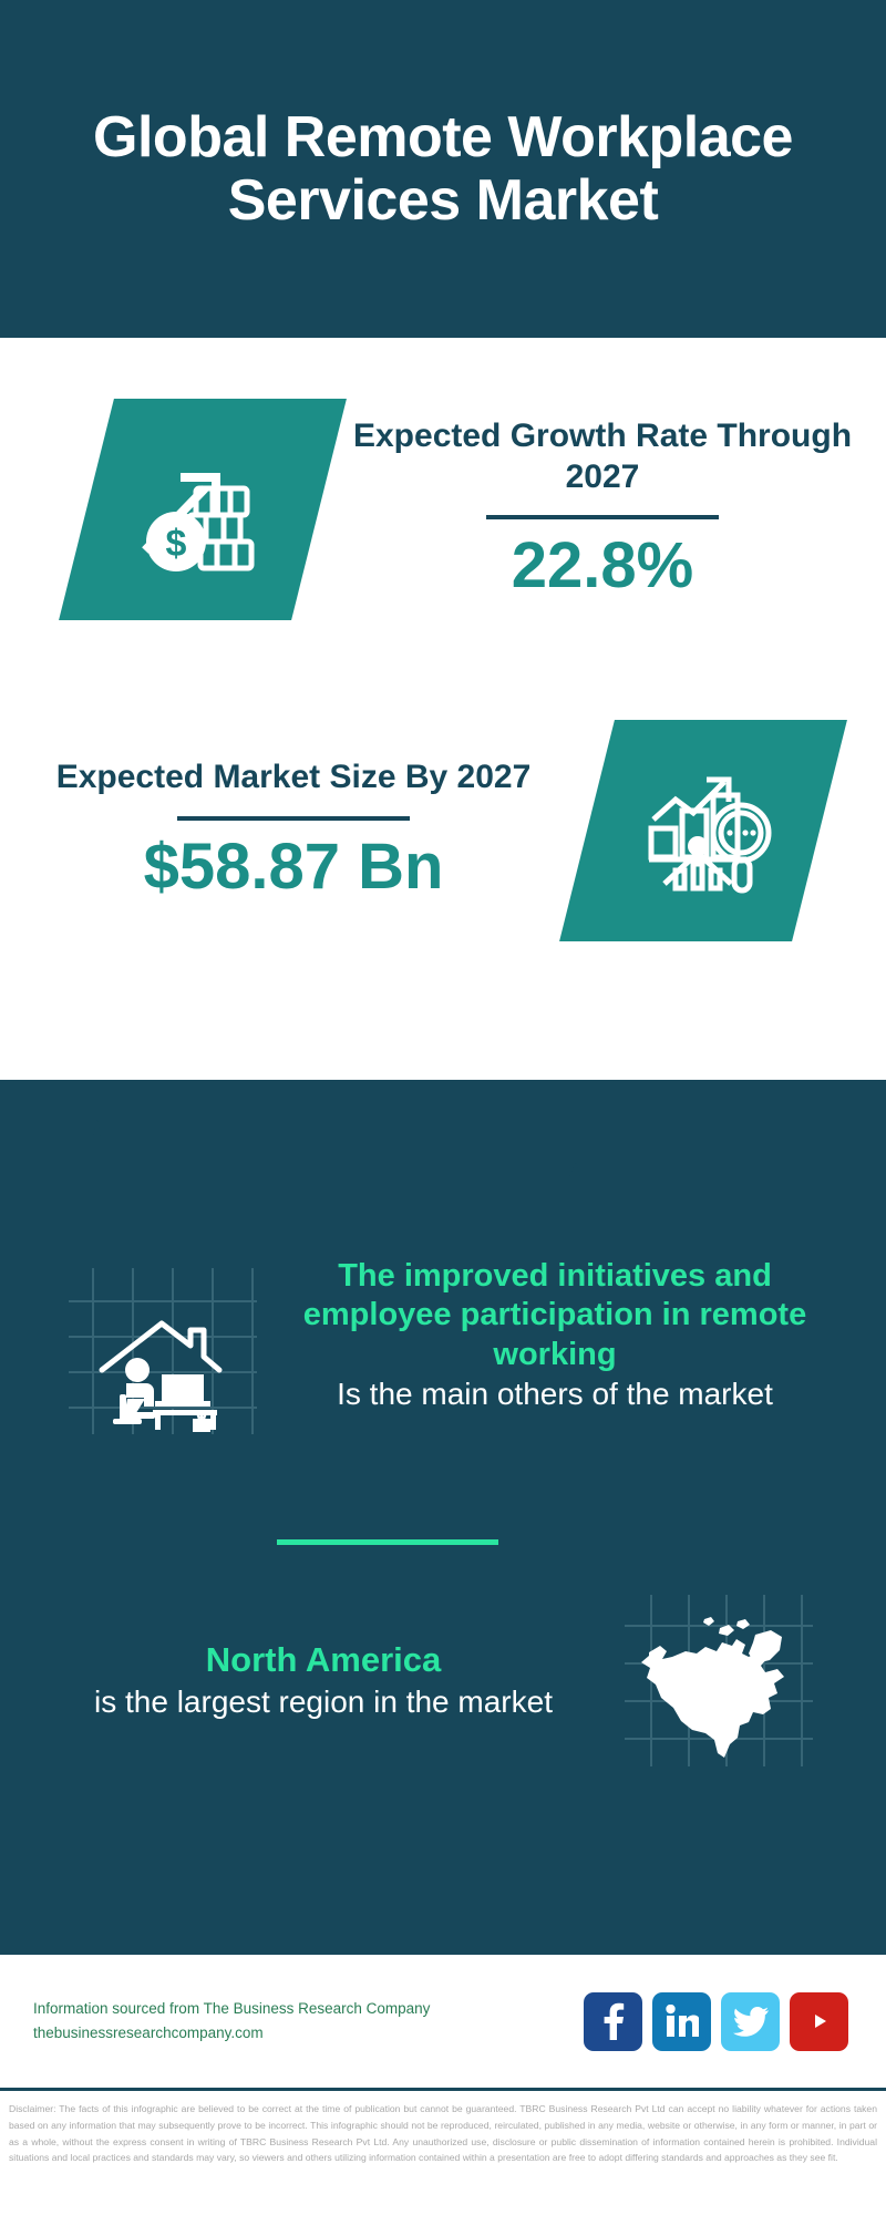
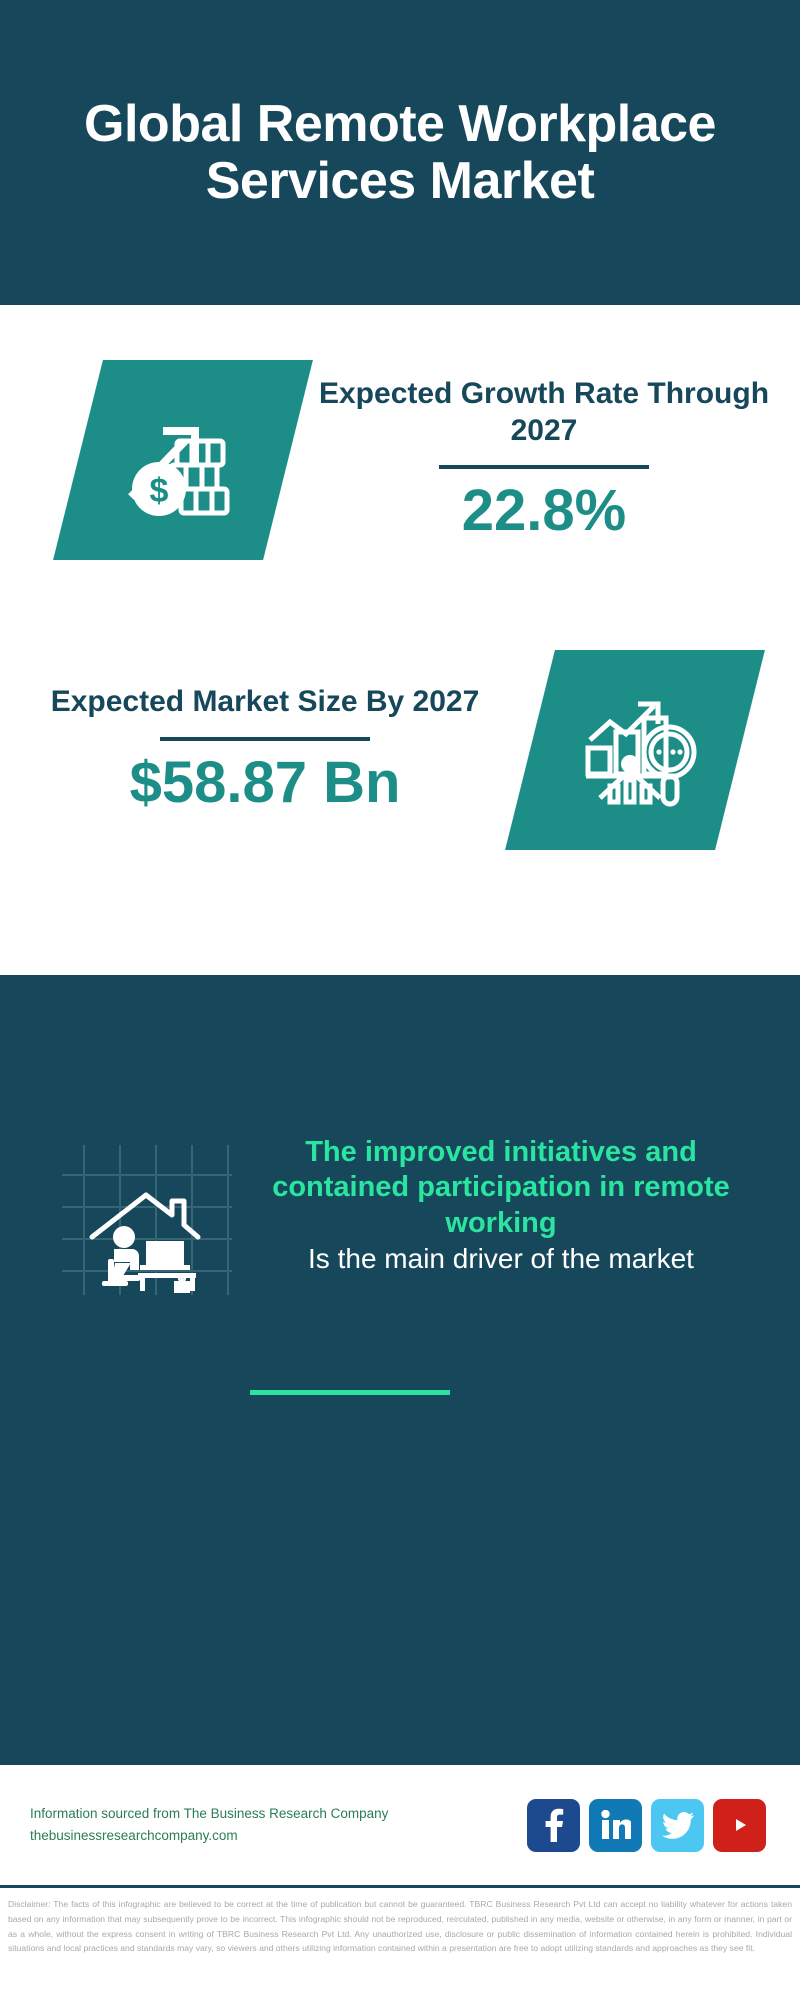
  Global Remote Workplace Services Market
  Expected Growth Rate Through 2027
  22.8%
  Expected Market Size By 2027
  $58.87 Bn
- The improved initiatives and employee participation in remote working
+ The improved initiatives and contained participation in remote working
- Is the main others of the market
+ Is the main driver of the market
- North America
- is the largest region in the market
  Information sourced from The Business Research Company
  thebusinessresearchcompany.com
- Disclaimer: The facts of this infographic are believed to be correct at the time of publication but cannot be guaranteed. TBRC Business Research Pvt Ltd can accept no liability whatever for actions taken based on any information that may subsequently prove to be incorrect. This infographic should not be reproduced, reirculated, published in any media, website or otherwise, in any form or manner, in part or as a whole, without the express consent in writing of TBRC Business Research Pvt Ltd. Any unauthorized use, disclosure or public dissemination of information contained herein is prohibited. Individual situations and local practices and standards may vary, so viewers and others utilizing information contained within a presentation are free to adopt differing standards and approaches as they see fit.
+ Disclaimer: The facts of this infographic are believed to be correct at the time of publication but cannot be guaranteed. TBRC Business Research Pvt Ltd can accept no liability whatever for actions taken based on any information that may subsequently prove to be incorrect. This infographic should not be reproduced, reirculated, published in any media, website or otherwise, in any form or manner, in part or as a whole, without the express consent in writing of TBRC Business Research Pvt Ltd. Any unauthorized use, disclosure or public dissemination of information contained herein is prohibited. Individual situations and local practices and standards may vary, so viewers and others utilizing information contained within a presentation are free to adopt utilizing standards and approaches as they see fit.
